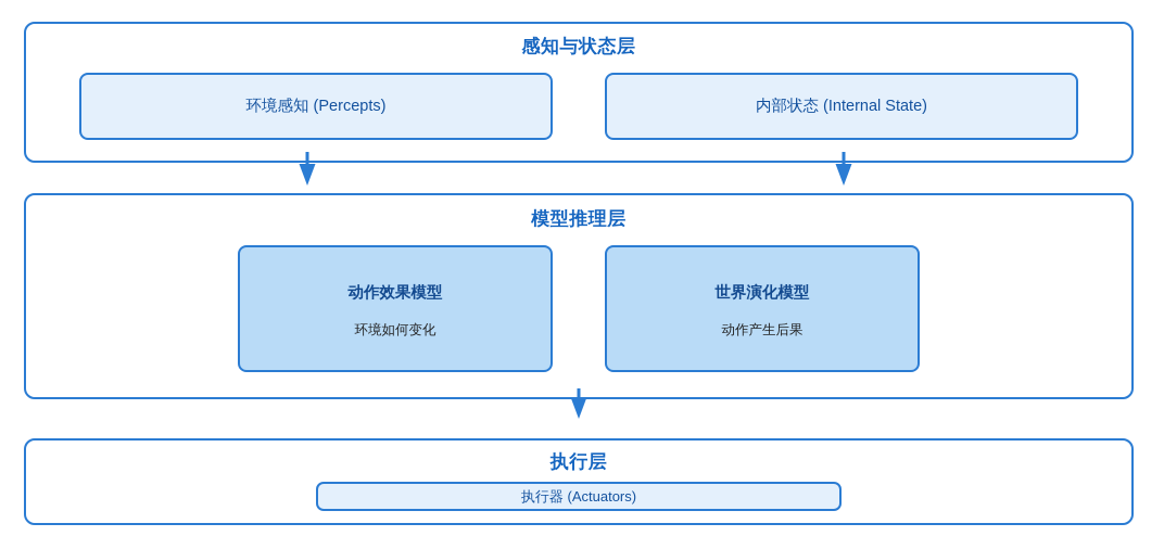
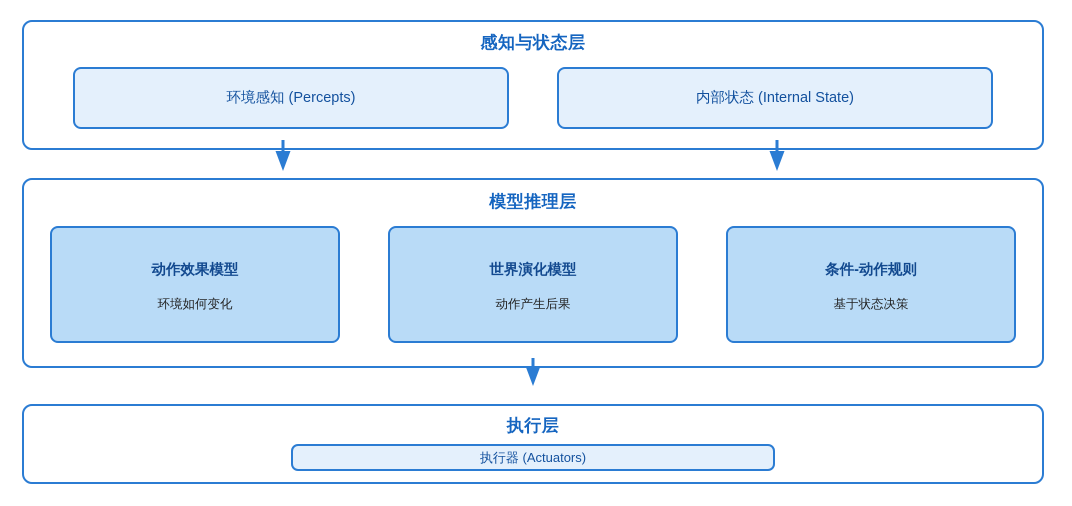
  感知与状态层
  环境感知 (Percepts)
  内部状态 (Internal State)
  模型推理层
  动作效果模型
  环境如何变化
  世界演化模型
  动作产生后果
+ 条件-动作规则
+ 基于状态决策
  执行层
  执行器 (Actuators)
